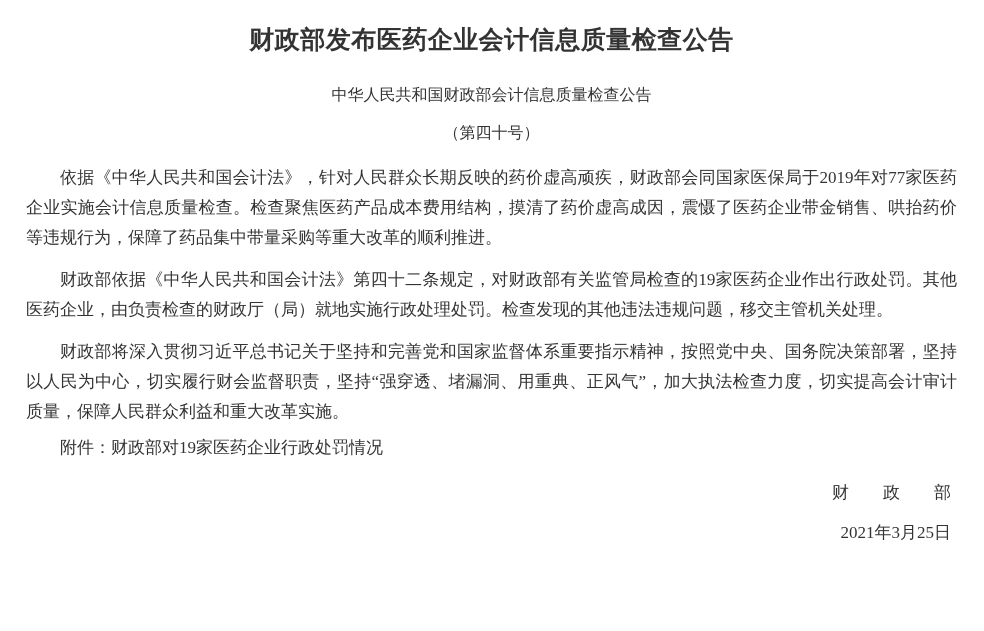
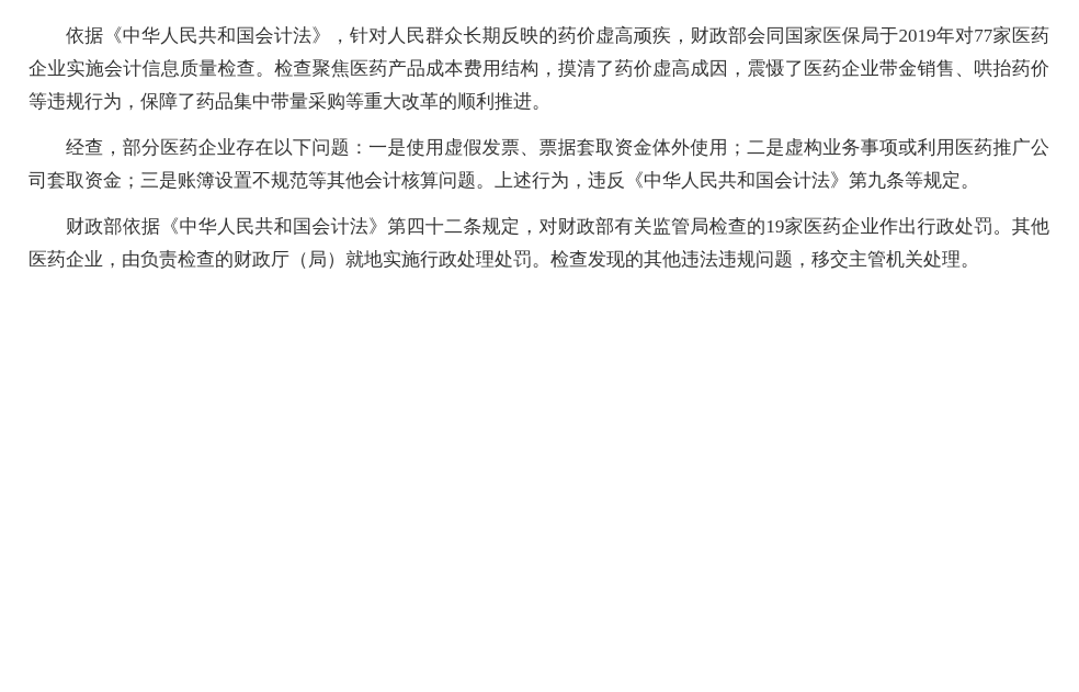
- 财政部发布医药企业会计信息质量检查公告
- 中华人民共和国财政部会计信息质量检查公告
- （第四十号）
  依据《中华人民共和国会计法》，针对人民群众长期反映的药价虚高顽疾，财政部会同国家医保局于2019年对77家医药企业实施会计信息质量检查。检查聚焦医药产品成本费用结构，摸清了药价虚高成因，震慑了医药企业带金销售、哄抬药价等违规行为，保障了药品集中带量采购等重大改革的顺利推进。
+ 经查，部分医药企业存在以下问题：一是使用虚假发票、票据套取资金体外使用；二是虚构业务事项或利用医药推广公司套取资金；三是账簿设置不规范等其他会计核算问题。上述行为，违反《中华人民共和国会计法》第九条等规定。
  财政部依据《中华人民共和国会计法》第四十二条规定，对财政部有关监管局检查的19家医药企业作出行政处罚。其他医药企业，由负责检查的财政厅（局）就地实施行政处理处罚。检查发现的其他违法违规问题，移交主管机关处理。
- 财政部将深入贯彻习近平总书记关于坚持和完善党和国家监督体系重要指示精神，按照党中央、国务院决策部署，坚持以人民为中心，切实履行财会监督职责，坚持“强穿透、堵漏洞、用重典、正风气”，加大执法检查力度，切实提高会计审计质量，保障人民群众利益和重大改革实施。
- 附件：财政部对19家医药企业行政处罚情况
- 财 政 部
- 2021年3月25日
